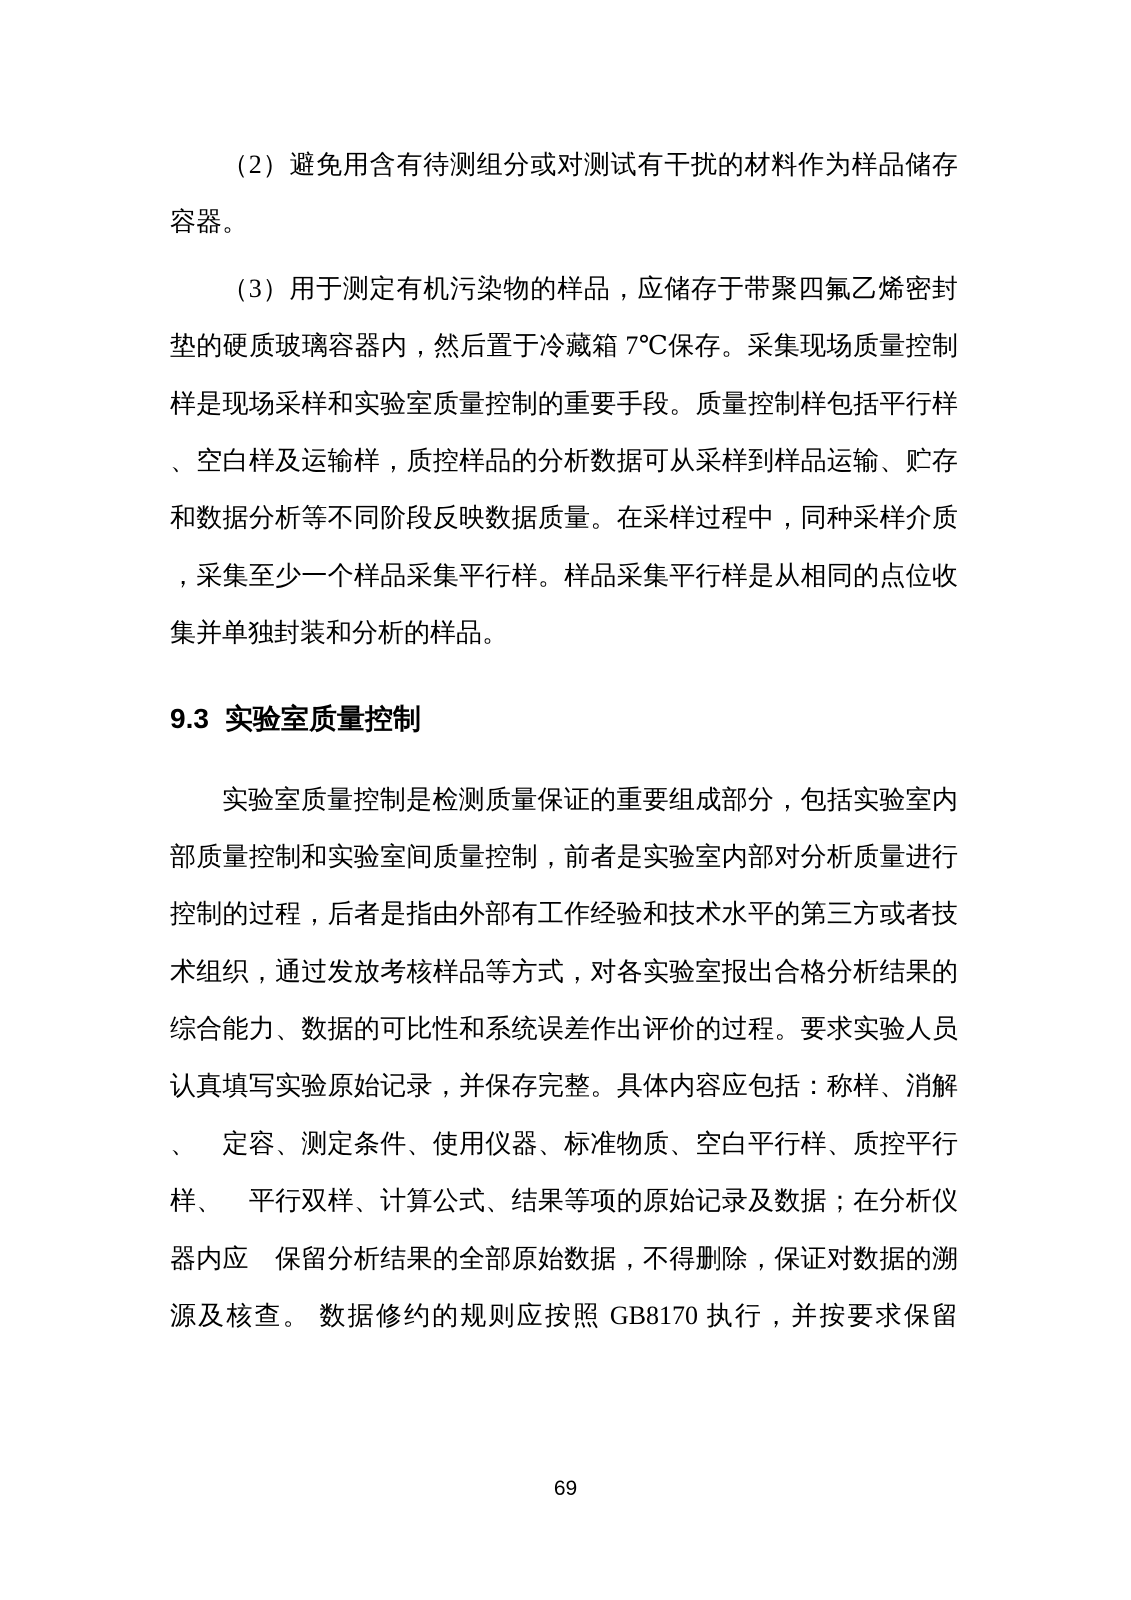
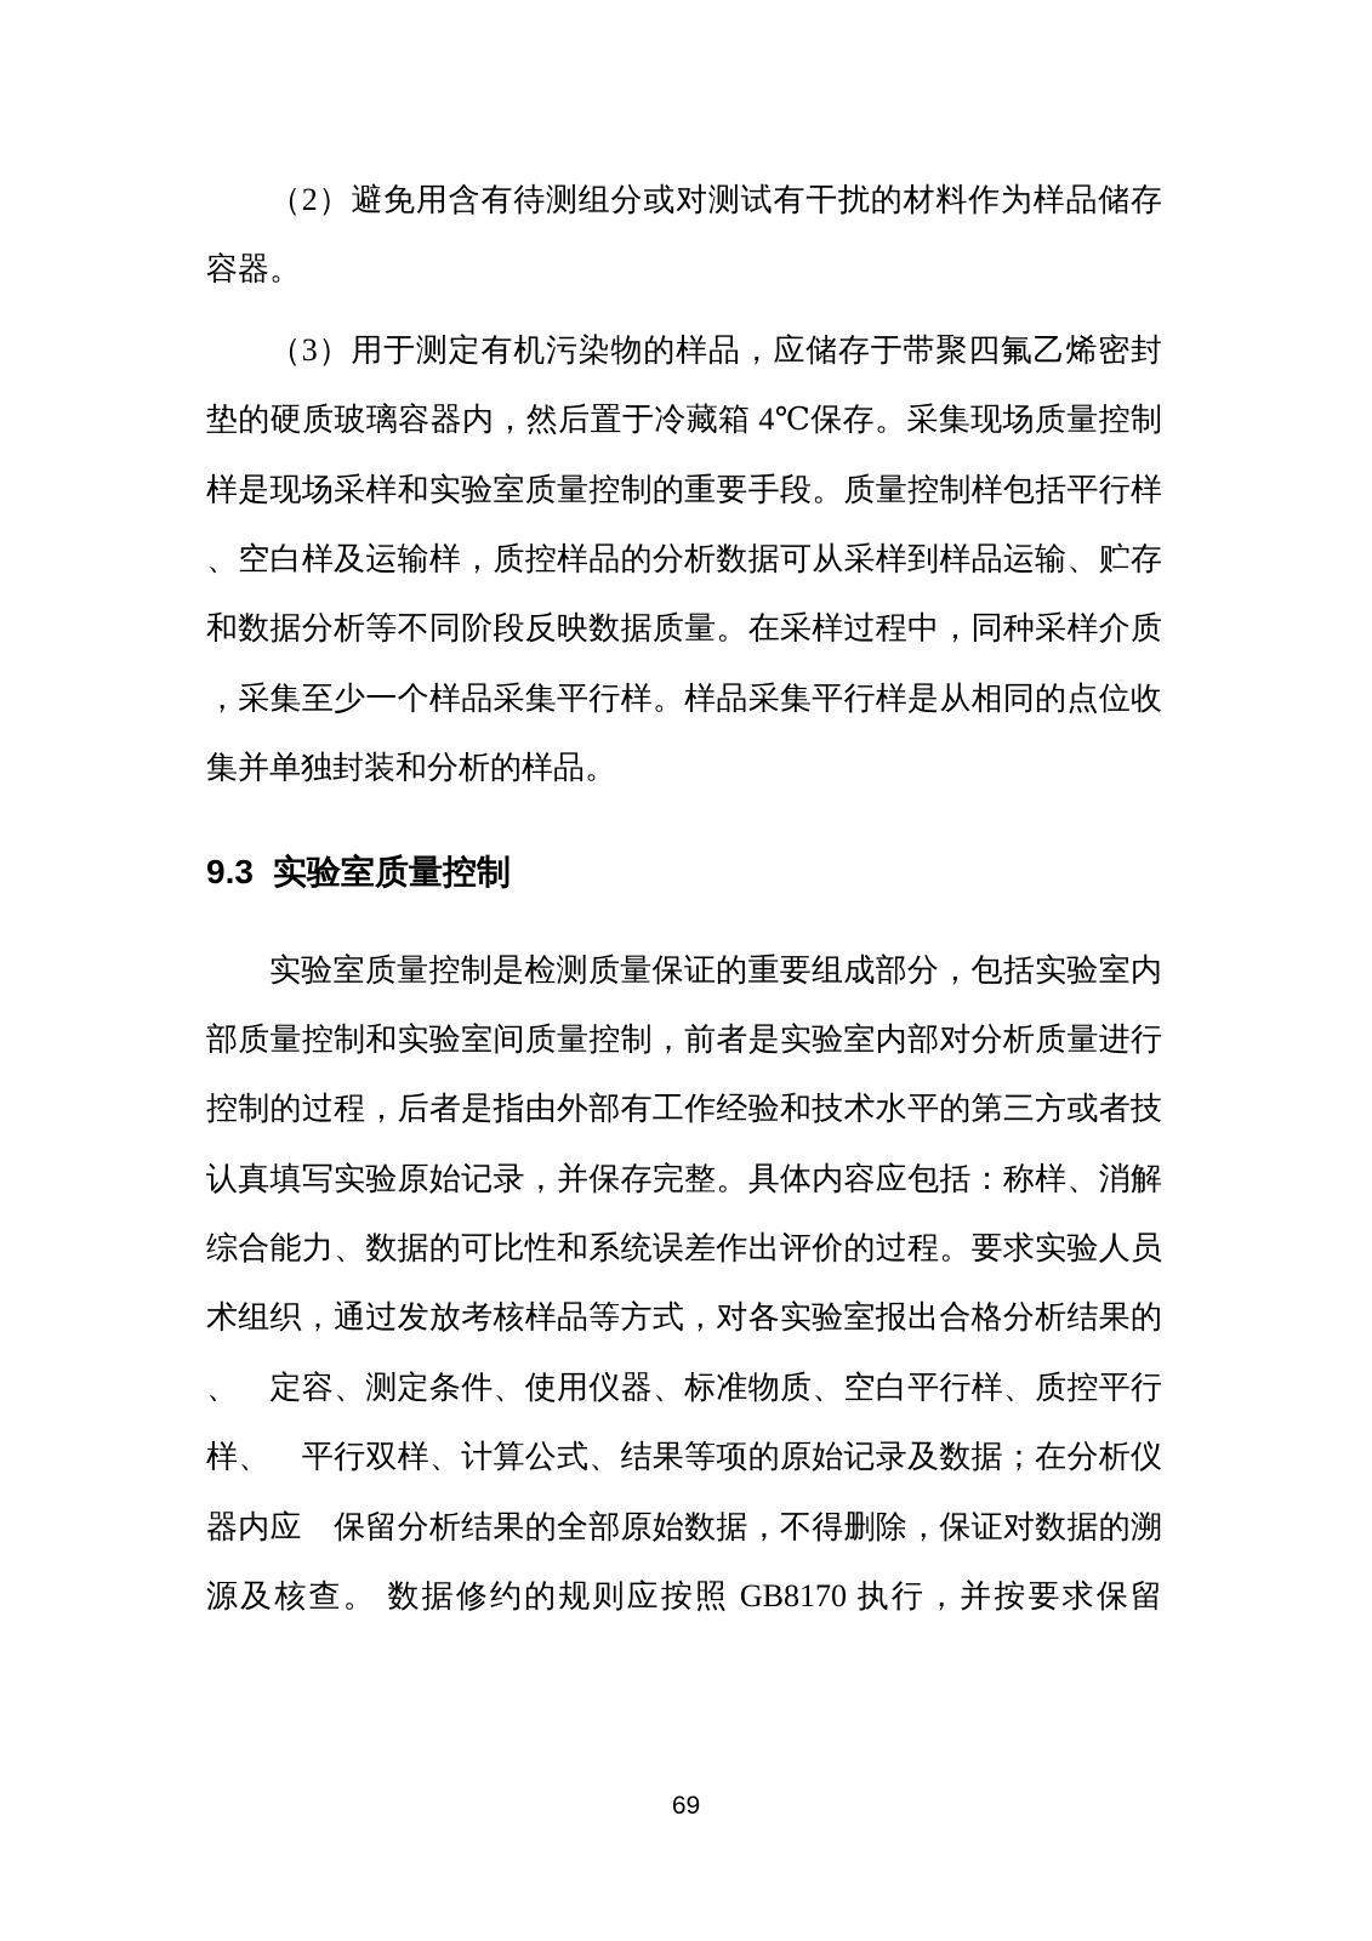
  （2）避免用含有待测组分或对测试有干扰的材料作为样品储存
  容器。
  （3）用于测定有机污染物的样品，应储存于带聚四氟乙烯密封
- 垫的硬质玻璃容器内，然后置于冷藏箱 7℃保存。采集现场质量控制
+ 垫的硬质玻璃容器内，然后置于冷藏箱 4℃保存。采集现场质量控制
  样是现场采样和实验室质量控制的重要手段。质量控制样包括平行样
  、空白样及运输样，质控样品的分析数据可从采样到样品运输、贮存
  和数据分析等不同阶段反映数据质量。在采样过程中，同种采样介质
  ，采集至少一个样品采集平行样。样品采集平行样是从相同的点位收
  集并单独封装和分析的样品。
  9.3 实验室质量控制
  实验室质量控制是检测质量保证的重要组成部分，包括实验室内
  部质量控制和实验室间质量控制，前者是实验室内部对分析质量进行
  控制的过程，后者是指由外部有工作经验和技术水平的第三方或者技
- 术组织，通过发放考核样品等方式，对各实验室报出合格分析结果的
+ 认真填写实验原始记录，并保存完整。具体内容应包括：称样、消解
  综合能力、数据的可比性和系统误差作出评价的过程。要求实验人员
- 认真填写实验原始记录，并保存完整。具体内容应包括：称样、消解
+ 术组织，通过发放考核样品等方式，对各实验室报出合格分析结果的
  、 定容、测定条件、使用仪器、标准物质、空白平行样、质控平行
  样、 平行双样、计算公式、结果等项的原始记录及数据；在分析仪
  器内应 保留分析结果的全部原始数据，不得删除，保证对数据的溯
  源及核查。 数据修约的规则应按照 GB8170 执行，并按要求保留
  69
